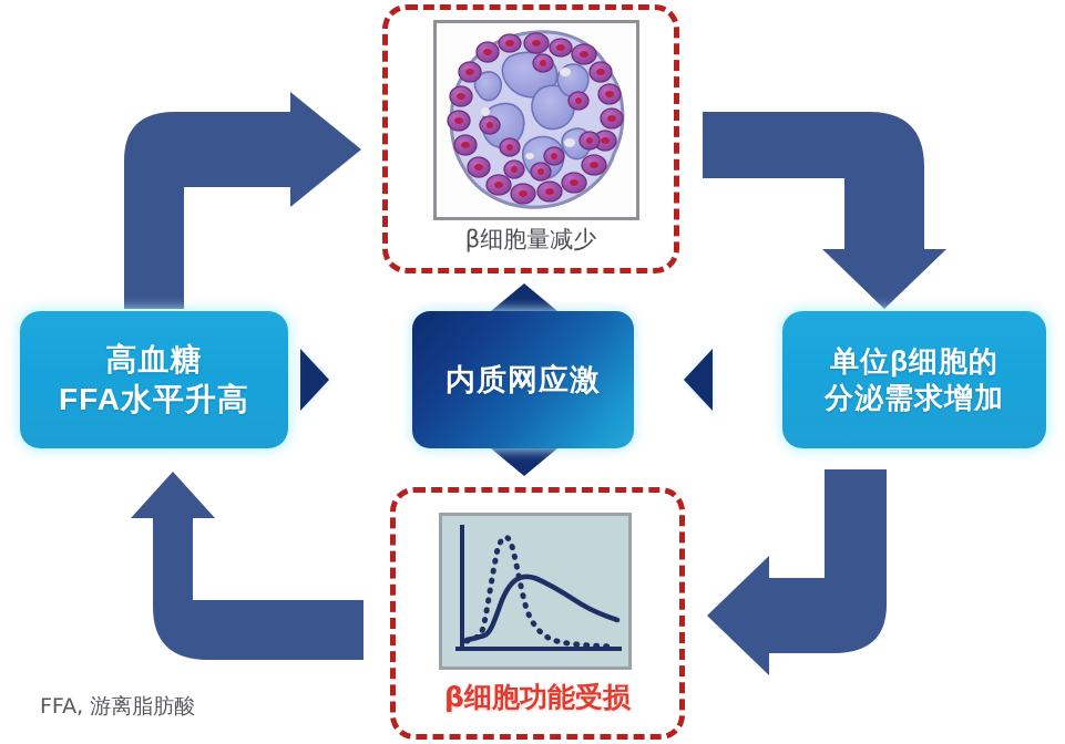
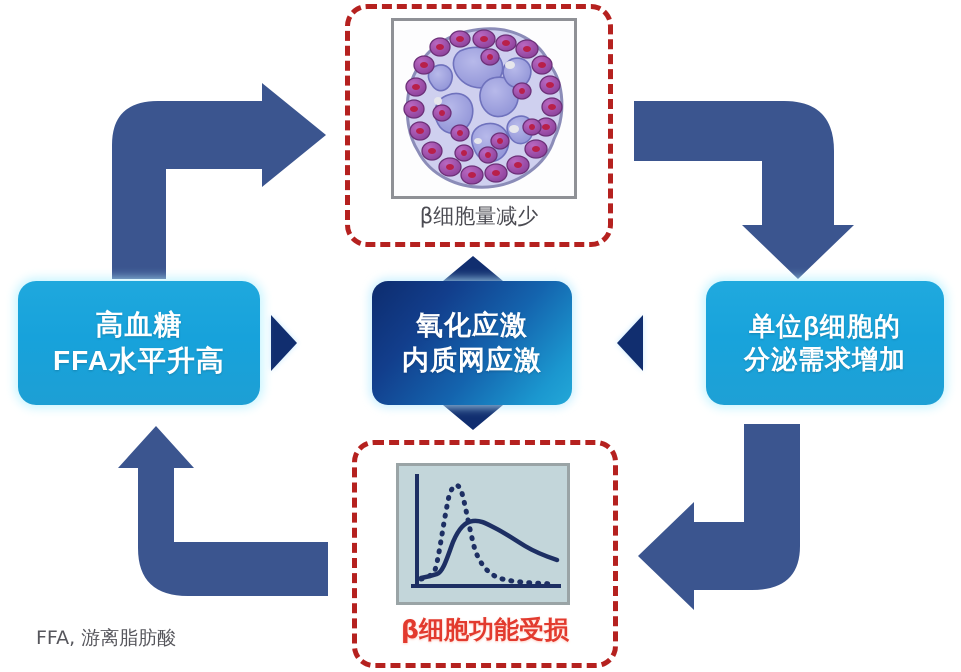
  β细胞量减少
  β细胞功能受损
  高血糖
  FFA水平升高
+ 氧化应激
  内质网应激
  单位β细胞的
  分泌需求增加
  FFA, 游离脂肪酸
